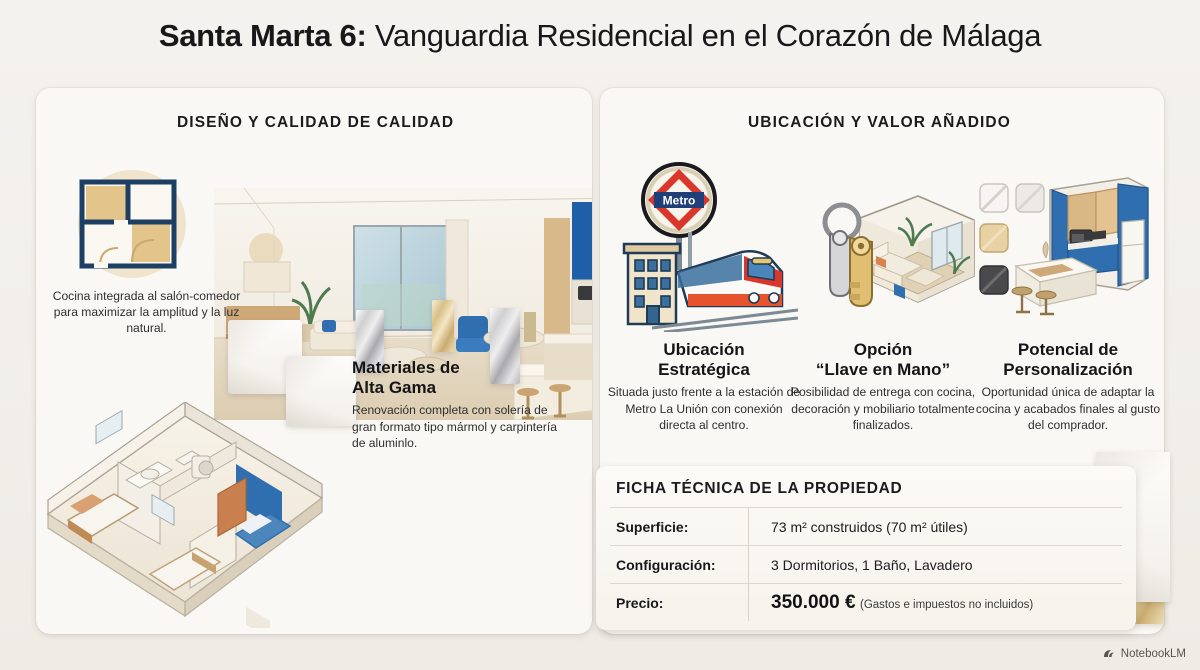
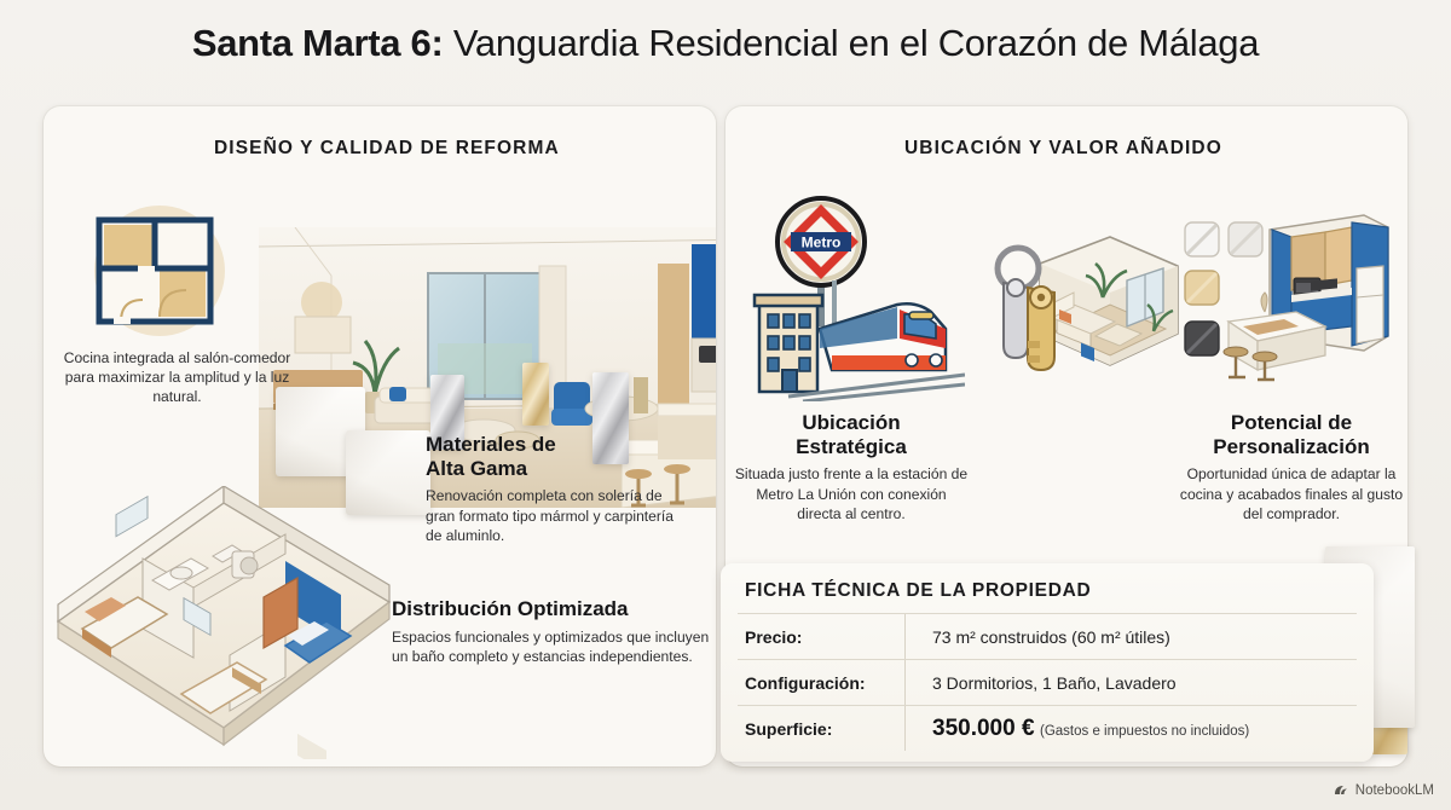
  Santa Marta 6: Vanguardia Residencial en el Corazón de Málaga
  Metro
- DISEÑO Y CALIDAD DE CALIDAD
+ DISEÑO Y CALIDAD DE REFORMA
  UBICACIÓN Y VALOR AÑADIDO
  Cocina integrada al salón-comedor para maximizar la amplitud y la luz natural.
  Materiales de
  Alta Gama
  Renovación completa con solería de gran formato tipo mármol y carpintería de aluminlo.
+ Distribución Optimizada
+ Espacios funcionales y optimizados que incluyen un baño completo y estancias independientes.
  Ubicación
  Estratégica
  Situada justo frente a la estación de Metro La Unión con conexión directa al centro.
- Opción
- “Llave en Mano”
- Posibilidad de entrega con cocina, decoración y mobiliario totalmente finalizados.
  Potencial de
  Personalización
  Oportunidad única de adaptar la cocina y acabados finales al gusto del comprador.
  FICHA TÉCNICA DE LA PROPIEDAD
- Superficie:
+ Precio:
- 73 m² construidos (70 m² útiles)
+ 73 m² construidos (60 m² útiles)
  Configuración:
  3 Dormitorios, 1 Baño, Lavadero
- Precio:
+ Superficie:
  350.000 € (Gastos e impuestos no incluidos)
  NotebookLM
